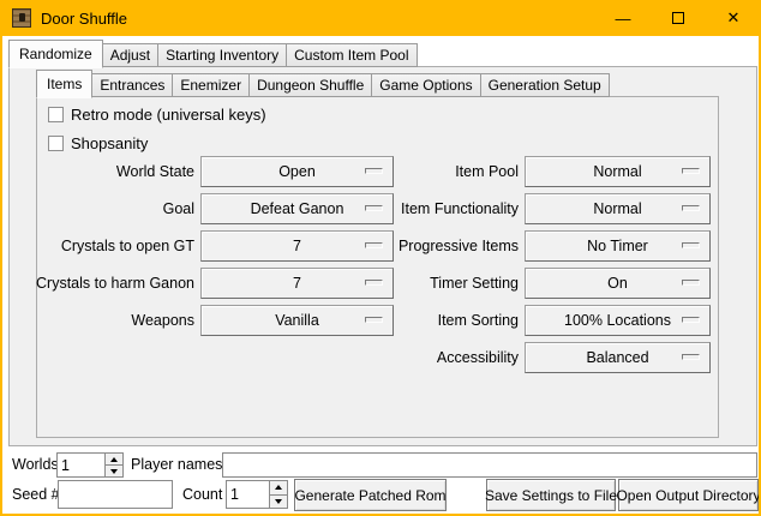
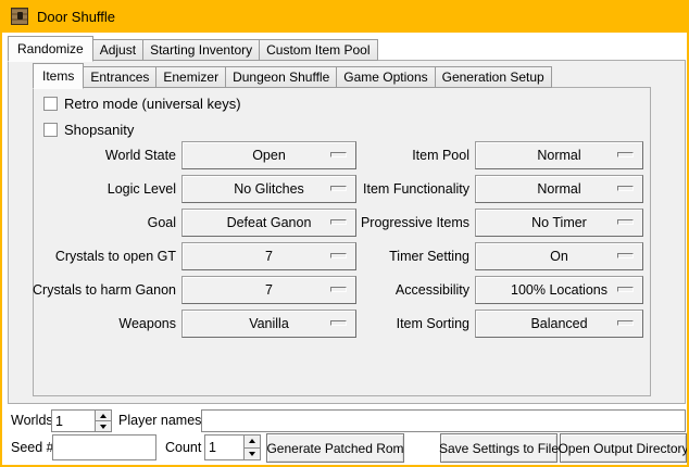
  Door Shuffle
- —
- ✕
  Randomize
  Adjust
  Starting Inventory
  Custom Item Pool
  Items
  Entrances
  Enemizer
  Dungeon Shuffle
  Game Options
  Generation Setup
  Retro mode (universal keys)
  Shopsanity
  World State
  Open
+ Logic Level
+ No Glitches
  Goal
  Defeat Ganon
  Crystals to open GT
  7
  Crystals to harm Ganon
  7
  Weapons
  Vanilla
  Item Pool
  Normal
  Item Functionality
  Normal
  Progressive Items
  No Timer
  Timer Setting
  On
- Item Sorting
+ Accessibility
  100% Locations
- Accessibility
+ Item Sorting
  Balanced
  Worlds
  1
  Player names
  Seed #
  Count
  1
  Generate Patched Rom
  Save Settings to File
  Open Output Directory
